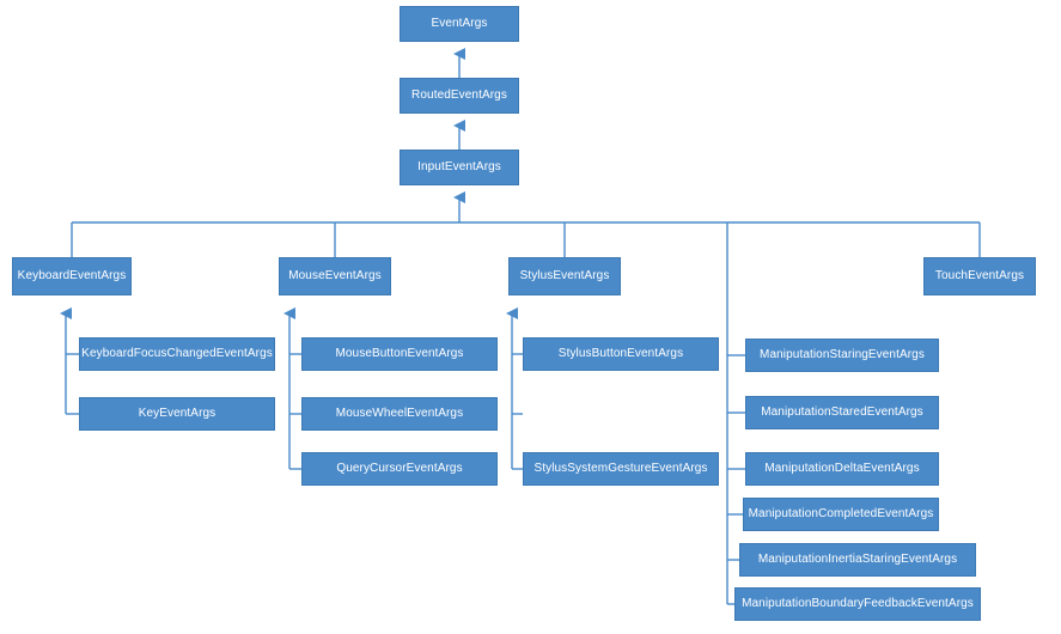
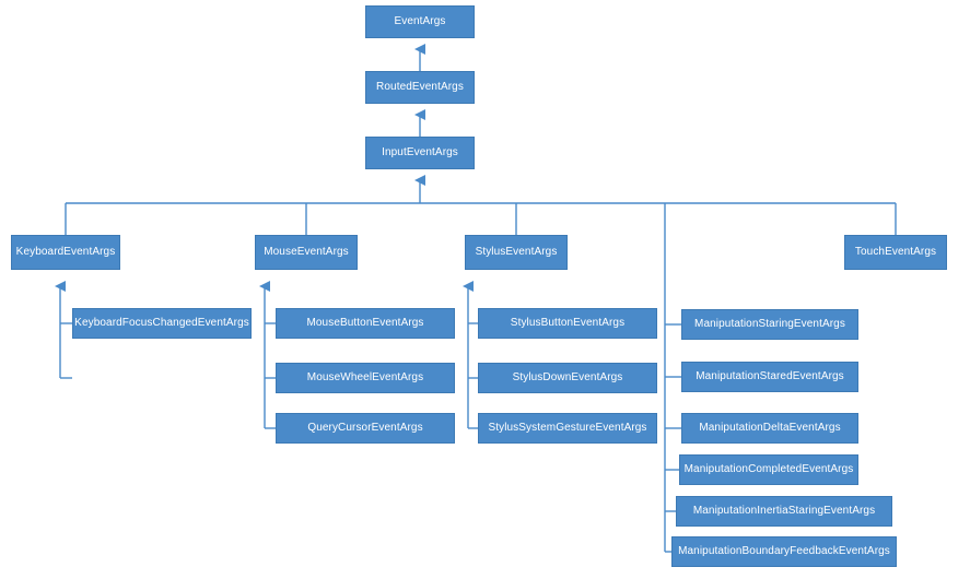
  EventArgs
  RoutedEventArgs
  InputEventArgs
  KeyboardEventArgs
  MouseEventArgs
  StylusEventArgs
  TouchEventArgs
  KeyboardFocusChangedEventArgs
- KeyEventArgs
  MouseButtonEventArgs
  MouseWheelEventArgs
  QueryCursorEventArgs
  StylusButtonEventArgs
+ StylusDownEventArgs
  StylusSystemGestureEventArgs
  ManiputationStaringEventArgs
  ManiputationStaredEventArgs
  ManiputationDeltaEventArgs
  ManiputationCompletedEventArgs
  ManiputationInertiaStaringEventArgs
  ManiputationBoundaryFeedbackEventArgs
